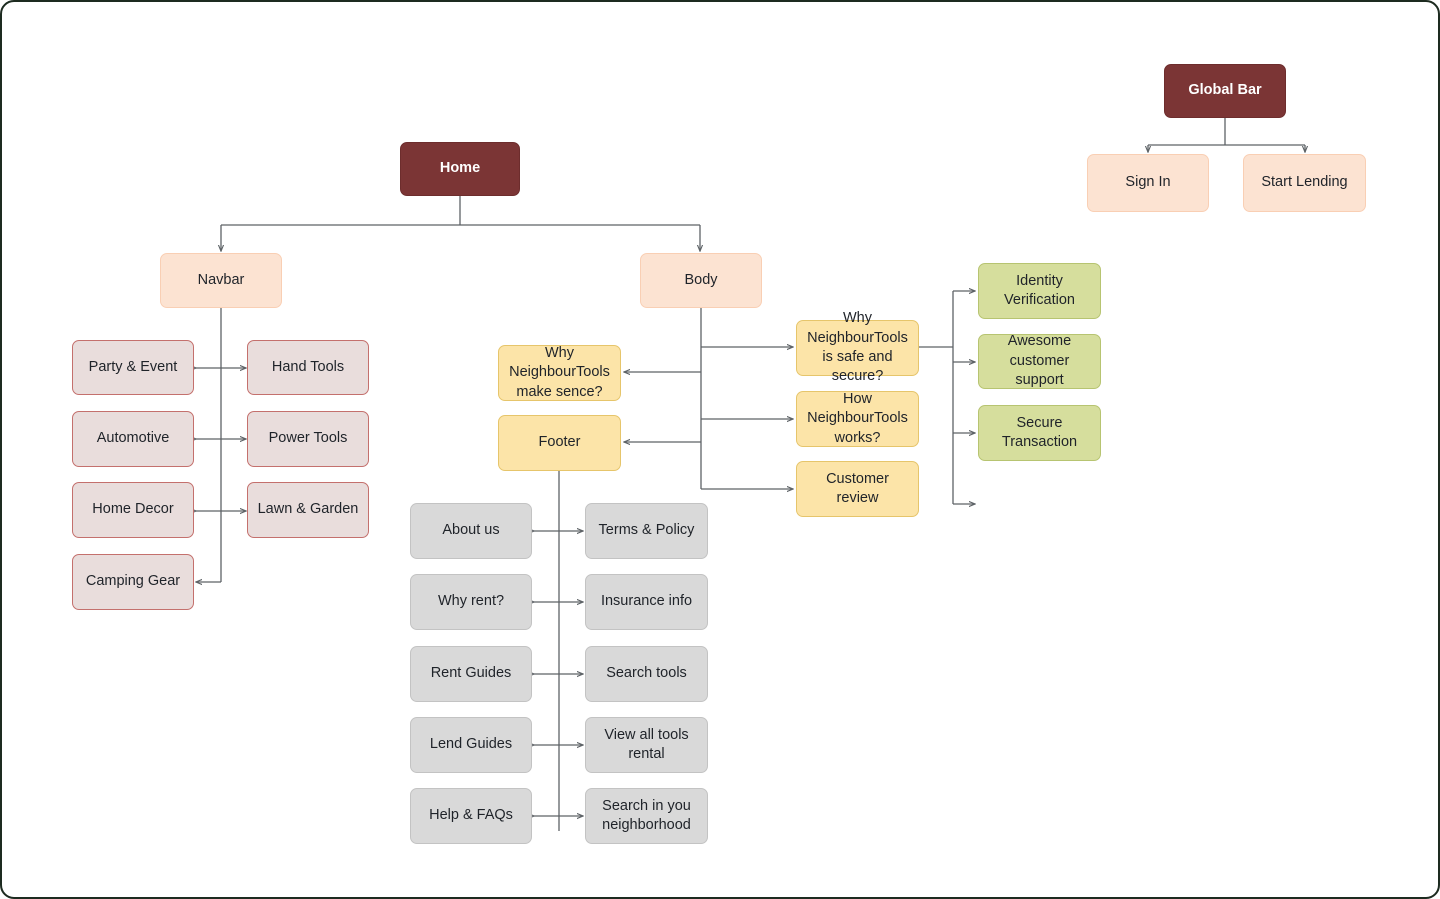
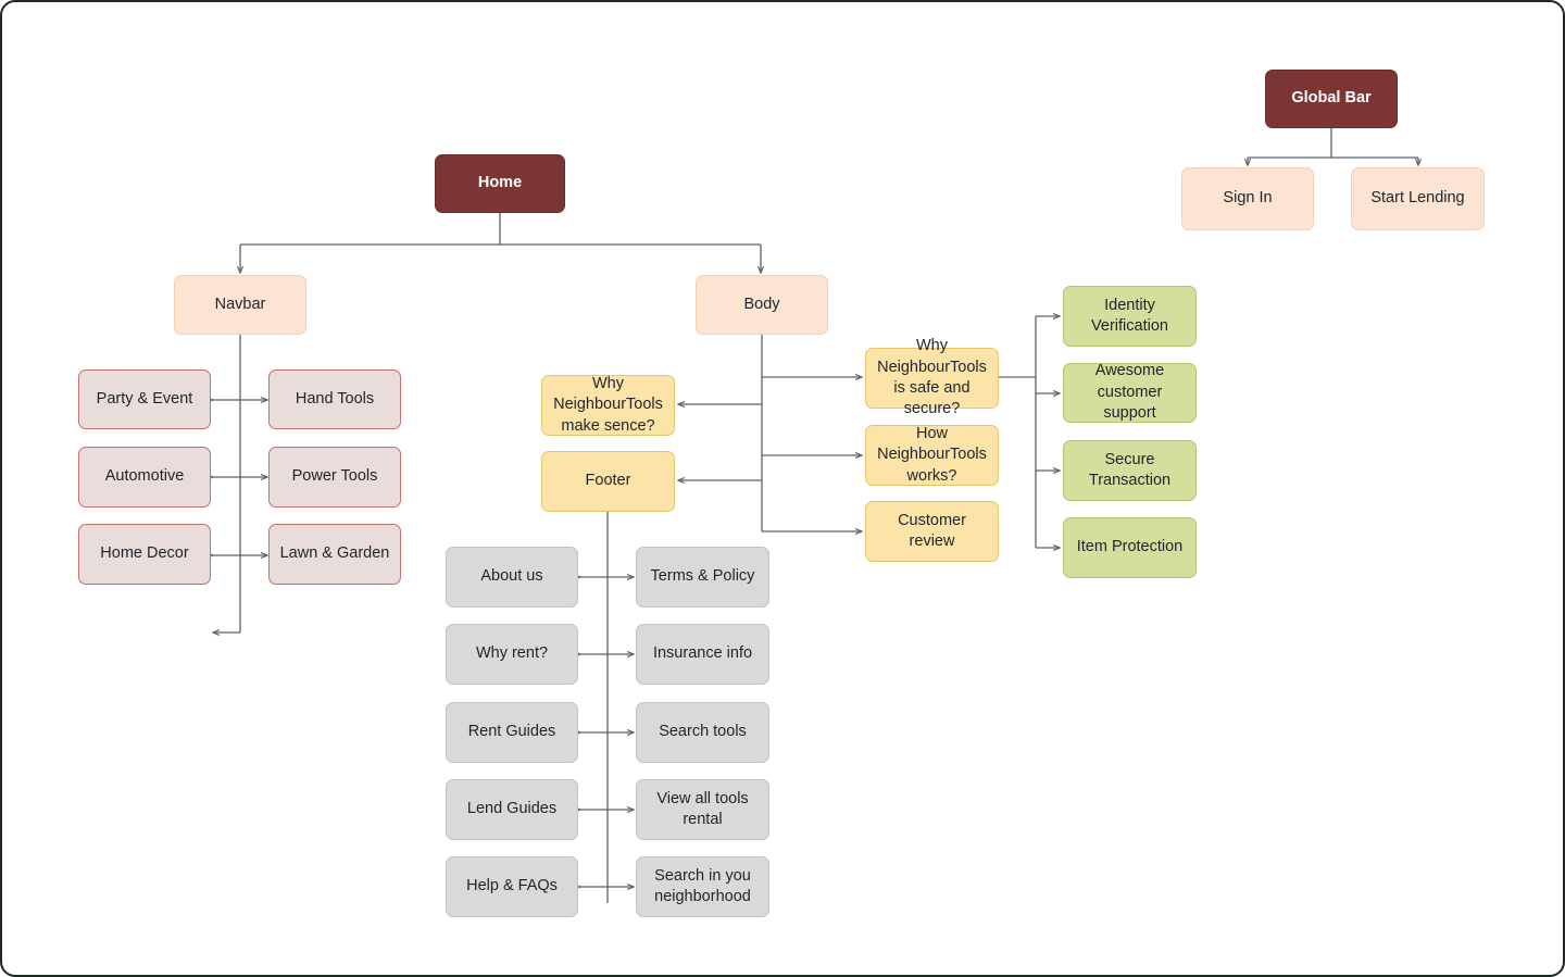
  Home
  Global Bar
  Sign In
  Start Lending
  Navbar
  Body
  Party & Event
  Automotive
  Home Decor
- Camping Gear
  Hand Tools
  Power Tools
  Lawn & Garden
  Why NeighbourTools
  make sence?
  Footer
  Why NeighbourTools
  is safe and secure?
  How NeighbourTools
  works?
  Customer review
  Identity
  Verification
  Awesome
  customer support
  Secure
  Transaction
+ Item Protection
  About us
  Why rent?
  Rent Guides
  Lend Guides
  Help & FAQs
  Terms & Policy
  Insurance info
  Search tools
  View all tools
  rental
  Search in you
  neighborhood
